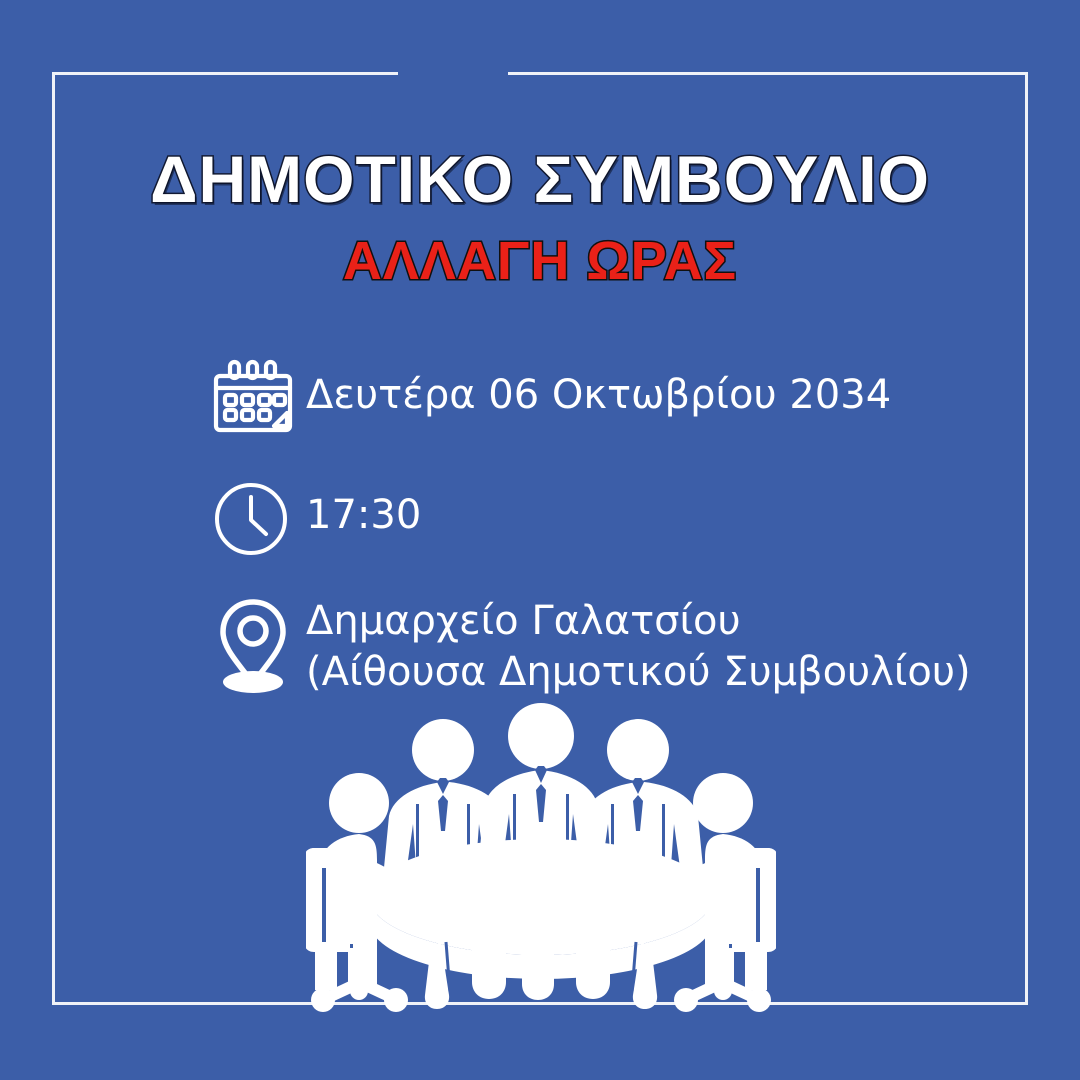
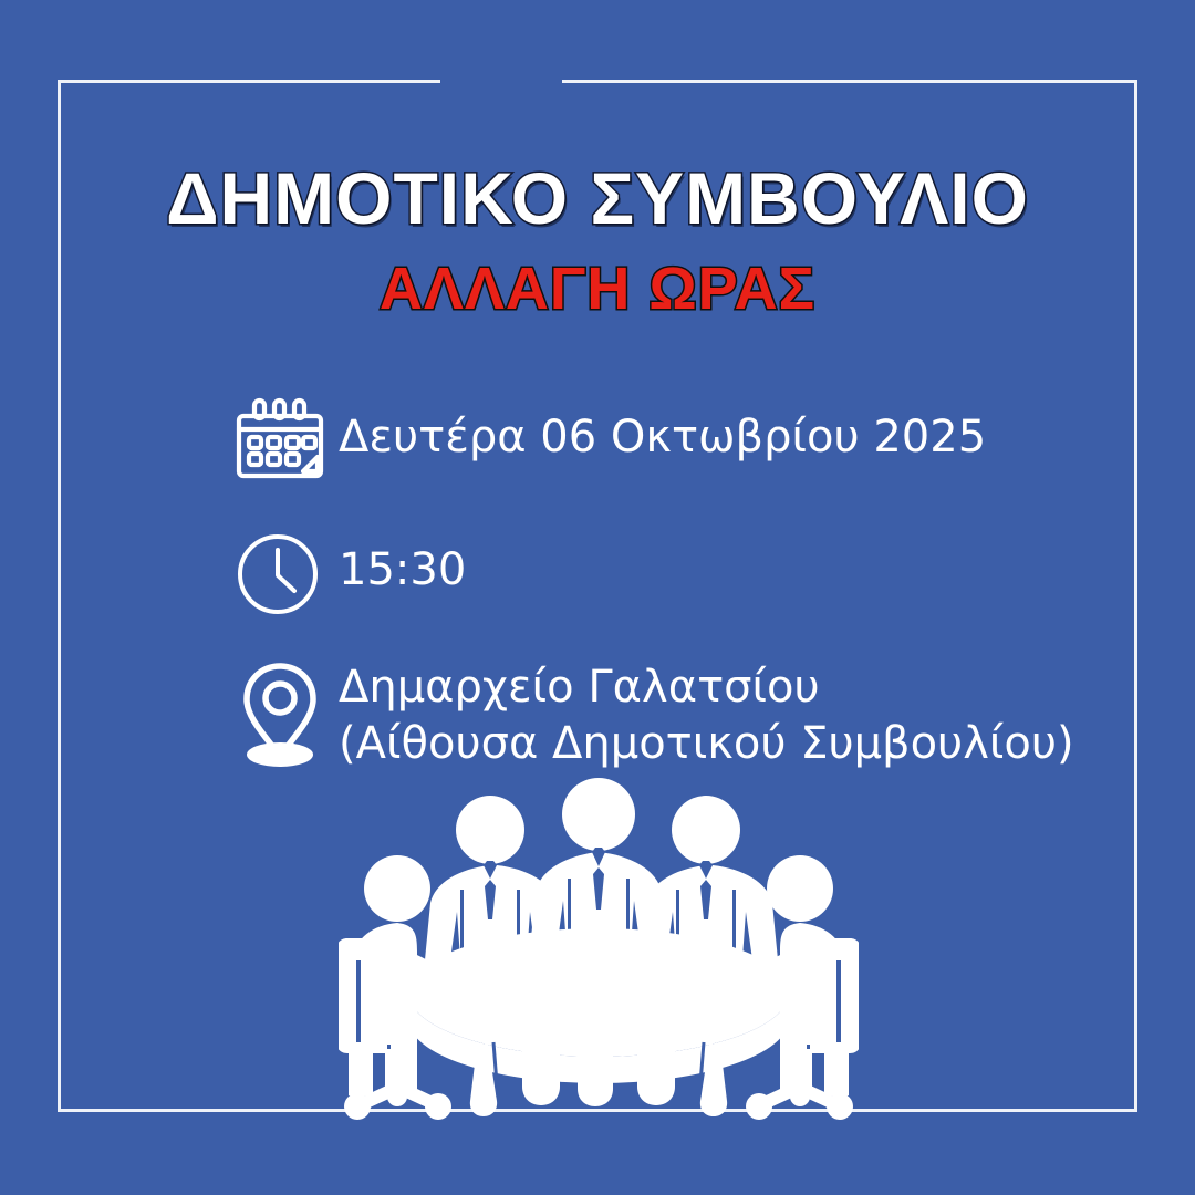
  ΔΗΜΟΤΙΚΟ ΣΥΜΒΟΥΛΙΟ
  ΑΛΛΑΓΗ ΩΡΑΣ
- Δευτέρα 06 Οκτωβρίου 2034
+ Δευτέρα 06 Οκτωβρίου 2025
- 17:30
+ 15:30
  Δημαρχείο Γαλατσίου
  (Αίθουσα Δημοτικού Συμβουλίου)
